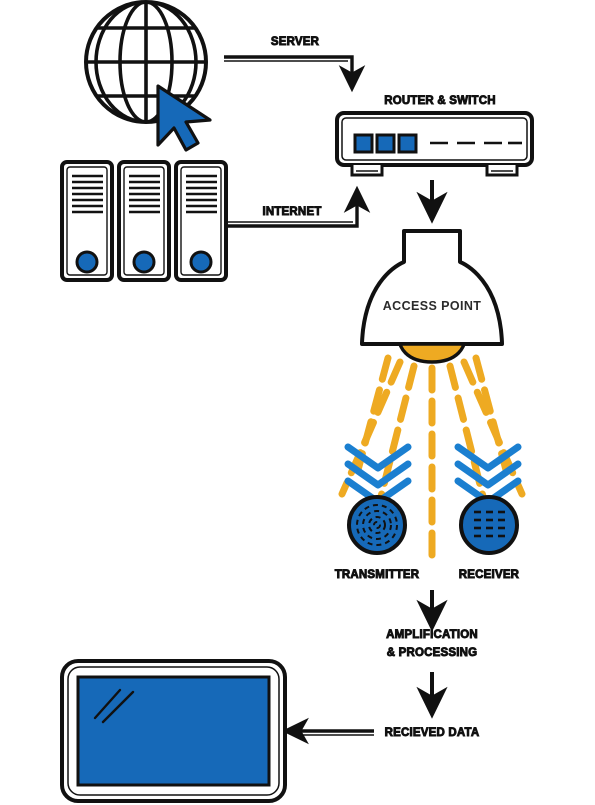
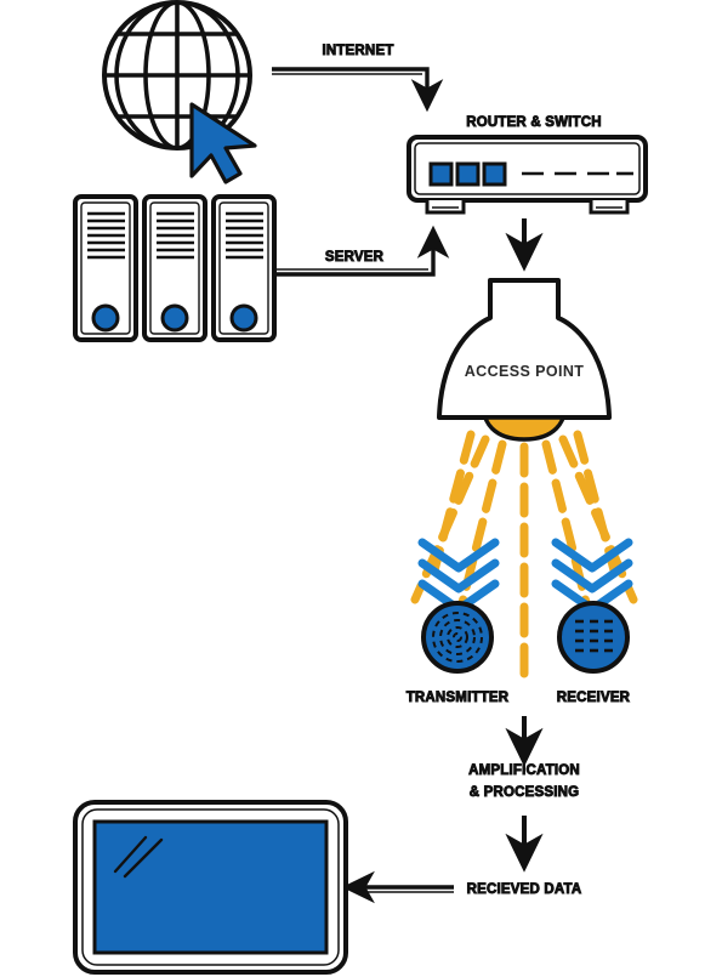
- SERVER
+ INTERNET
  ROUTER & SWITCH
- INTERNET
+ SERVER
  ACCESS POINT
  TRANSMITTER
  RECEIVER
  AMPLIFICATION
  & PROCESSING
  RECIEVED DATA
